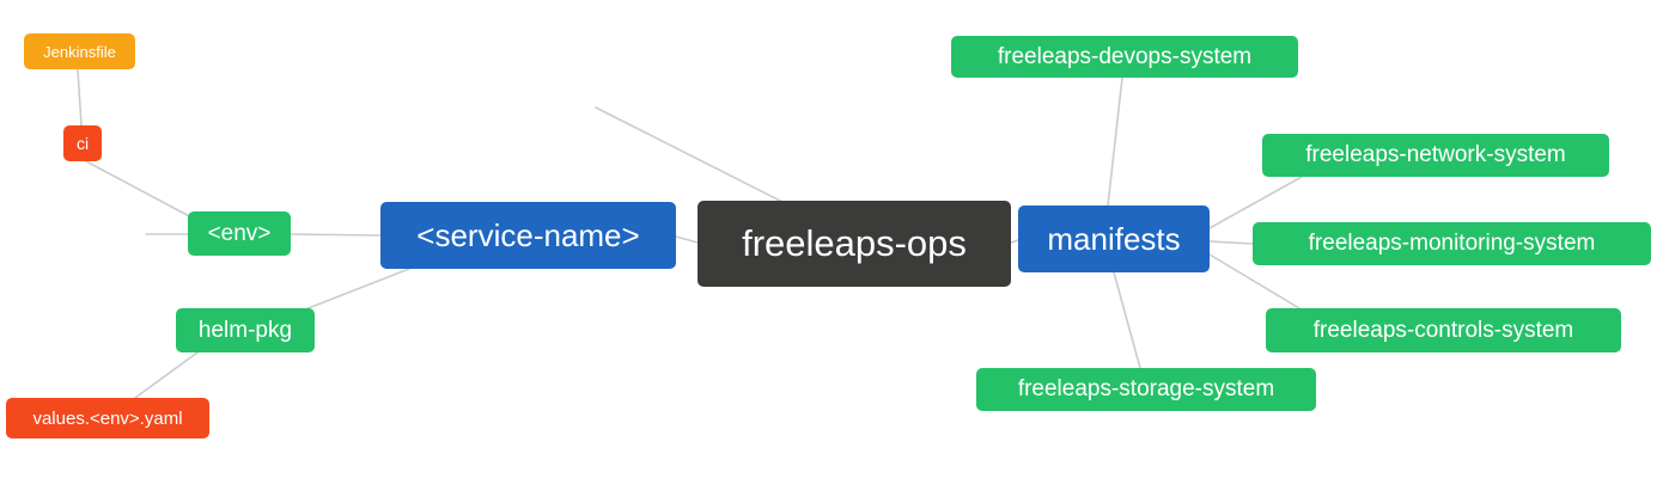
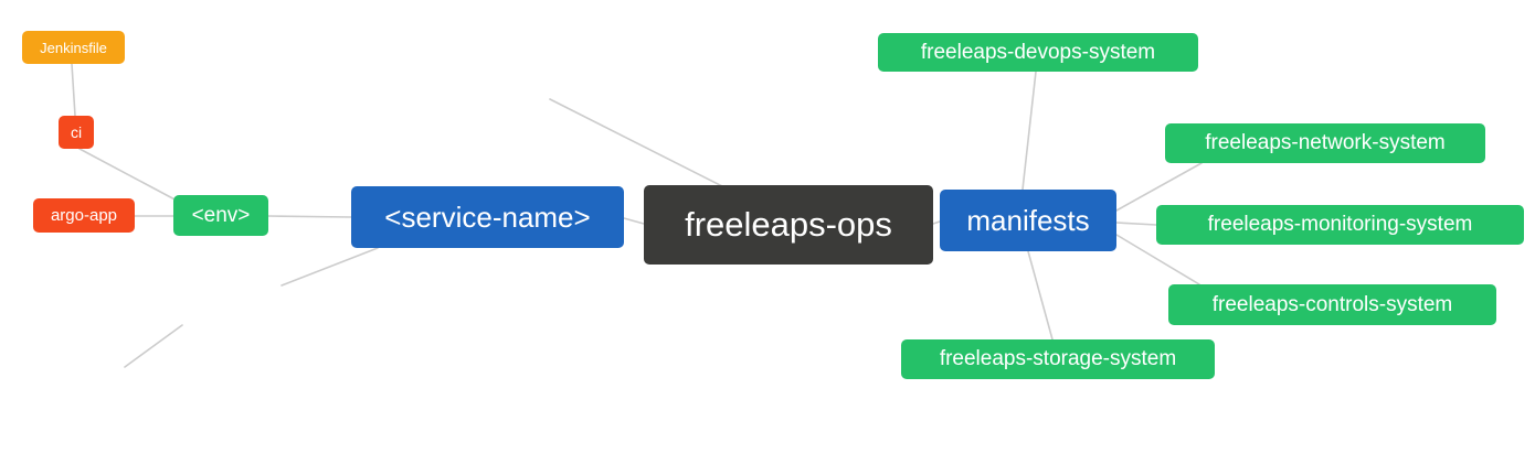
  Jenkinsfile
  ci
+ argo-app
  <env>
- helm-pkg
- values.<env>.yaml
  <service-name>
  freeleaps-ops
  manifests
  freeleaps-devops-system
  freeleaps-network-system
  freeleaps-monitoring-system
  freeleaps-controls-system
  freeleaps-storage-system
